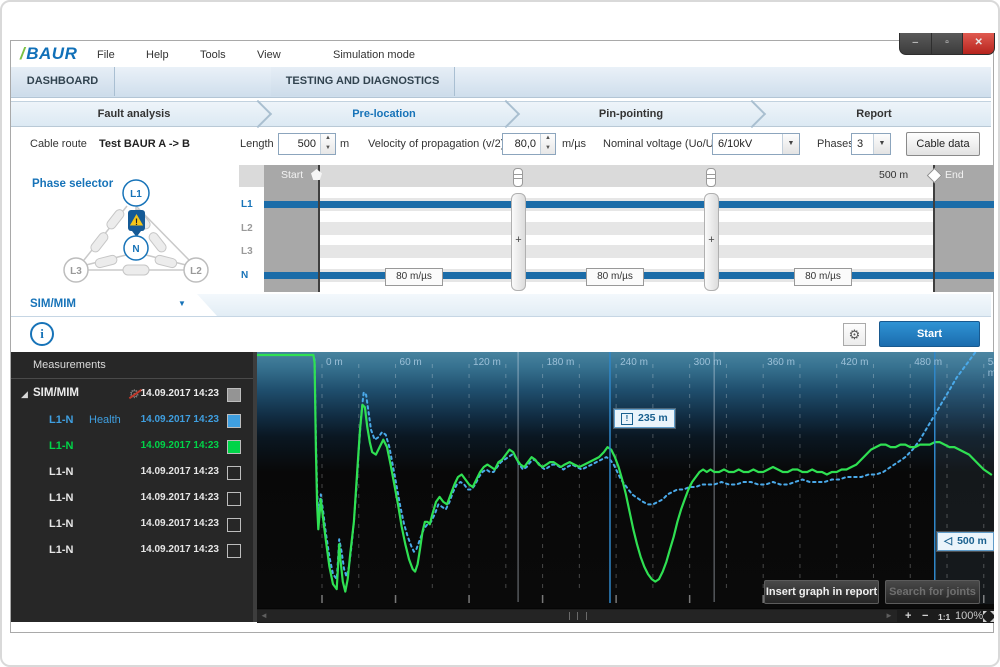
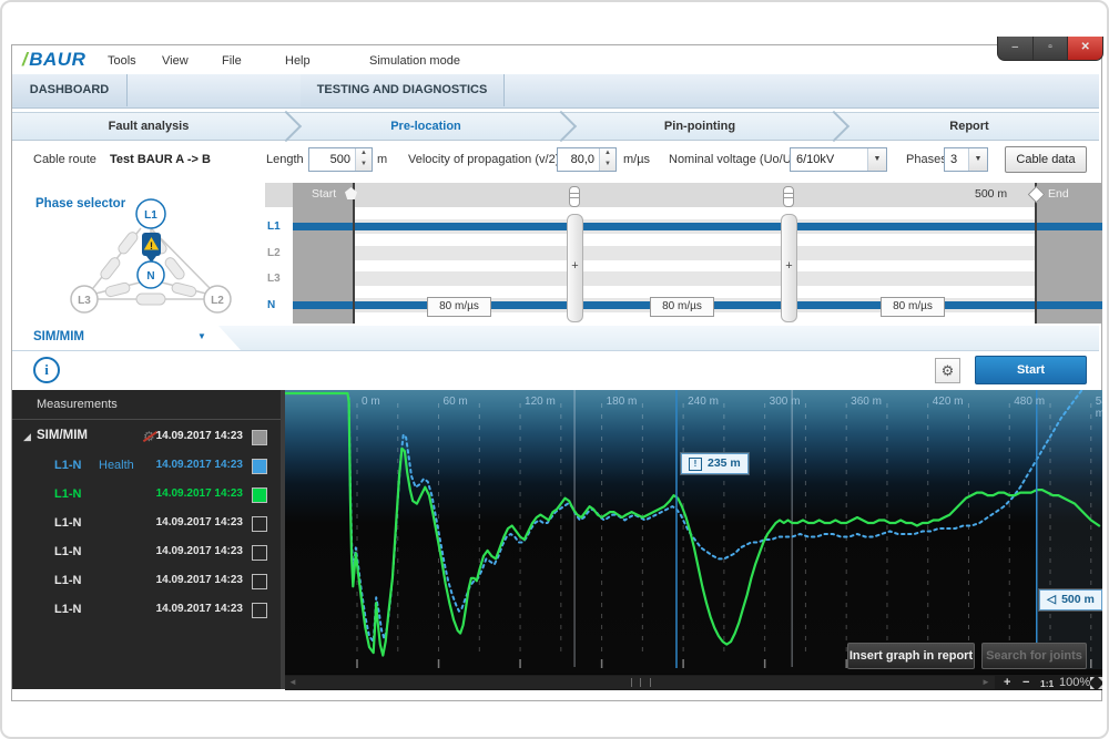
  –
  ▫
  ✕
  /BAUR
- File
+ Tools
- Help
+ View
- Tools
+ File
- View
+ Help
  Simulation mode
  DASHBOARD
  TESTING AND DIAGNOSTICS
  Fault analysis
  Pre-location
  Pin-pointing
  Report
  Cable route
  Test BAUR A -> B
  Length
  500
  m
  Velocity of propagation (v/2
  80,0
  m/µs
  Nominal voltage (Uo/U
  6/10kV
  Phase
  3
  Cable data
  Phase selector
  !
  L1
  N
  L3
  L2
  L1
  L2
  L3
  N
  Start
  500 m
  End
  +
  +
  80 m/µs
  80 m/µs
  80 m/µs
  SIM/MIM
  ▼
  i
  ⚙
  Measurements
  ◢
  SIM/MIM
  ⚙
  14.09.2017 14:23
  L1-N
  Health
  14.09.2017 14:23
  L1-N
  14.09.2017 14:23
  L1-N
  14.09.2017 14:23
  L1-N
  14.09.2017 14:23
  L1-N
  14.09.2017 14:23
  L1-N
  14.09.2017 14:23
  0 m
  60 m
  120 m
  180 m
  240 m
  300 m
  360 m
  420 m
  480 m
  ! 235 m
  ◁ 500 m
  Insert graph in report
  Search for joints
  ◄
  ►
  +
  −
  1:1
  100%
